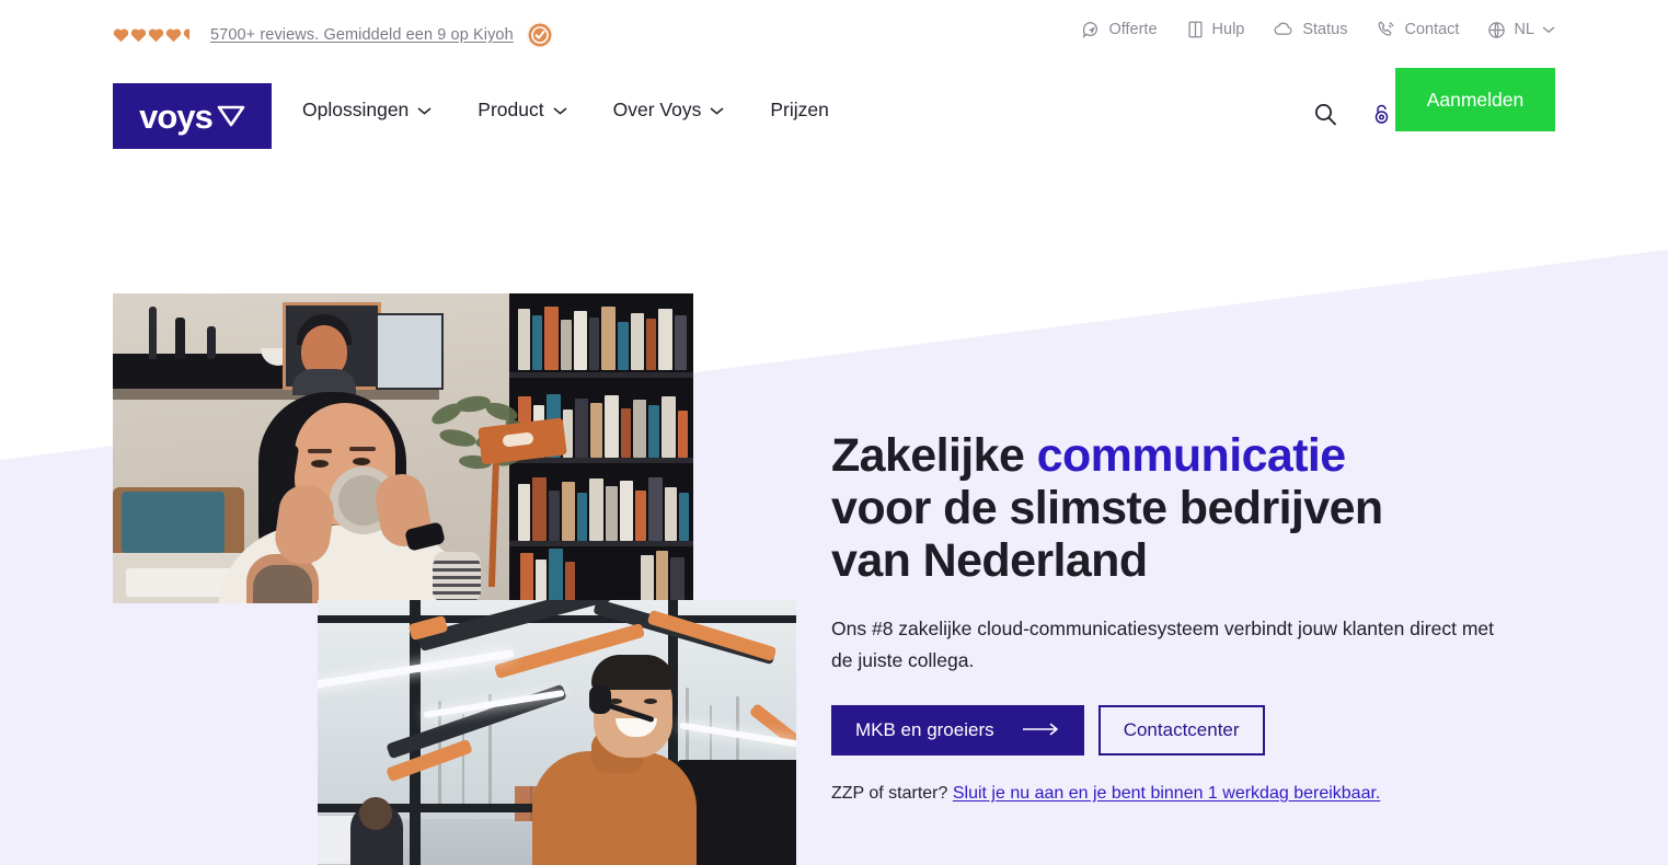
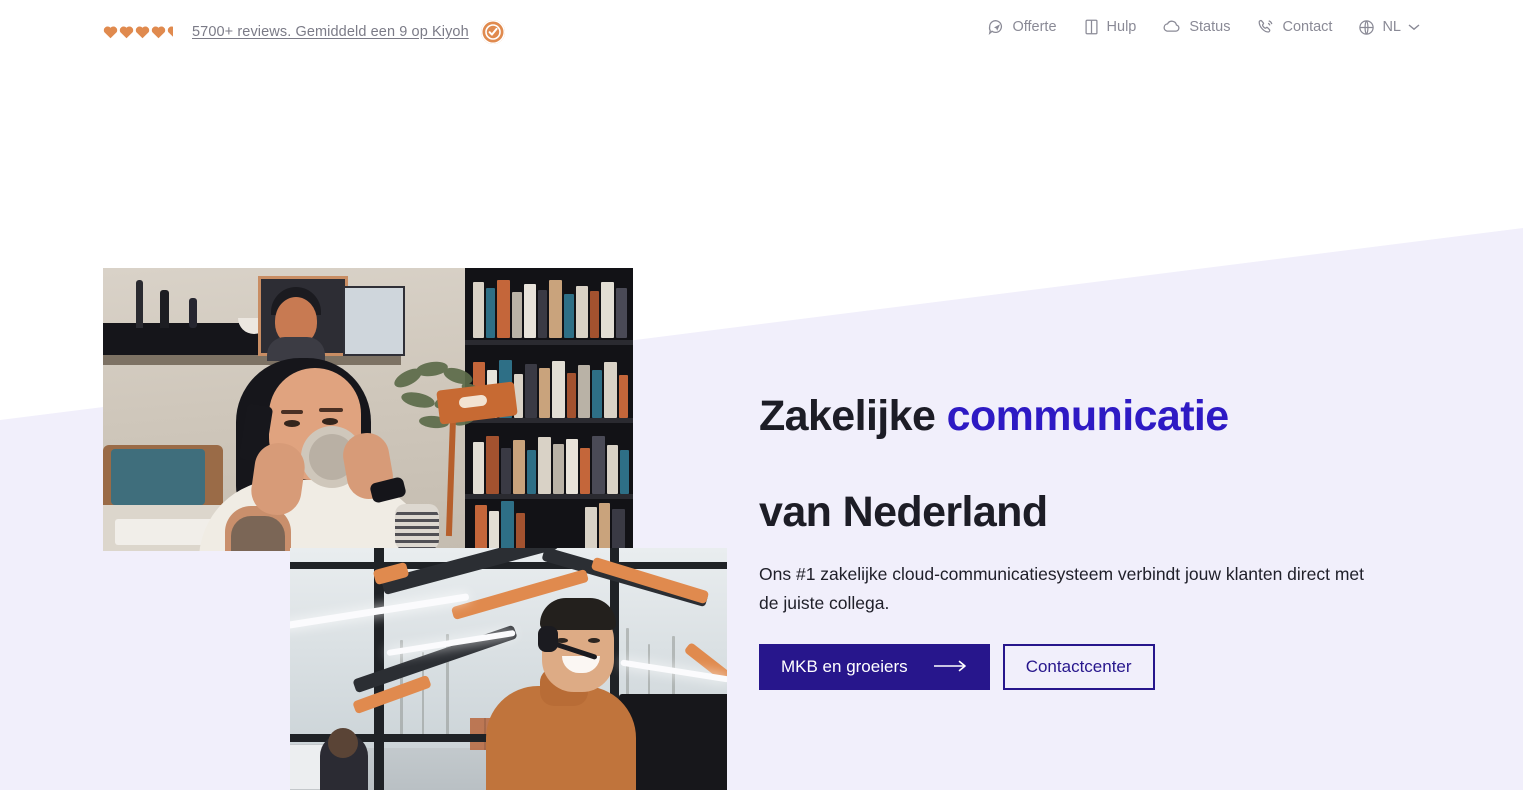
  5700+ reviews. Gemiddeld een 9 op Kiyoh
  Offerte
  Hulp
  Status
  Contact
  NL
- voys
- Oplossingen
- Product
- Over Voys
- Prijzen
- Aanmelden
  Zakelijke communicatie
- voor de slimste bedrijven
  van Nederland
- Ons #8 zakelijke cloud-communicatiesysteem verbindt jouw klanten direct met de juiste collega.
+ Ons #1 zakelijke cloud-communicatiesysteem verbindt jouw klanten direct met de juiste collega.
  MKB en groeiers
  Contactcenter
- ZZP of starter? Sluit je nu aan en je bent binnen 1 werkdag bereikbaar.
